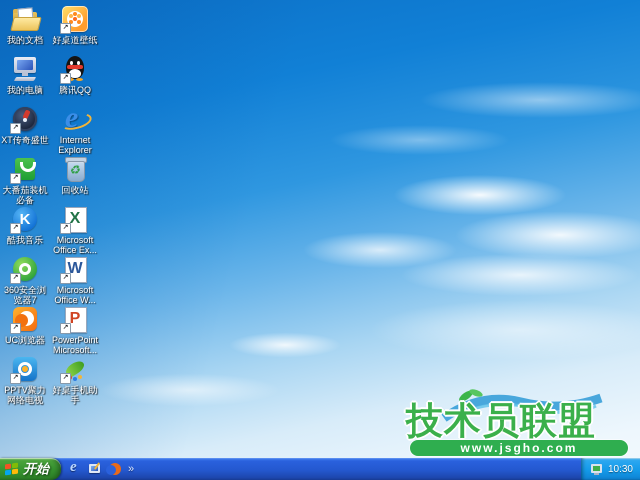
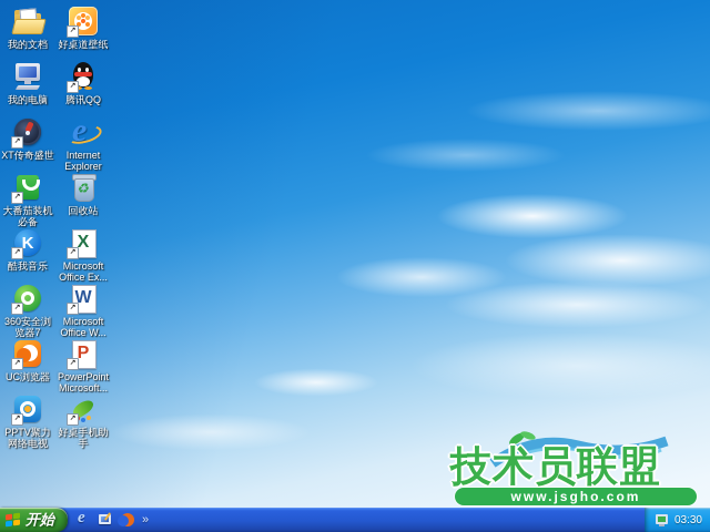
  我的文档
  好桌道壁纸
  我的电脑
  腾讯QQ
  XT传奇盛世
  e
  Internet Explorer
  大番茄装机必备
  回收站
  K
  酷我音乐
  X
  Microsoft Office Ex...
  360安全浏览器7
  W
  Microsoft Office W...
  UC浏览器
  P
  PowerPoint Microsoft...
  PPTV聚力 网络电视
  好桌手机助手
  技术员联盟
  www.jsgho.com
  开始
  e
  »
- 10:30
+ 03:30
